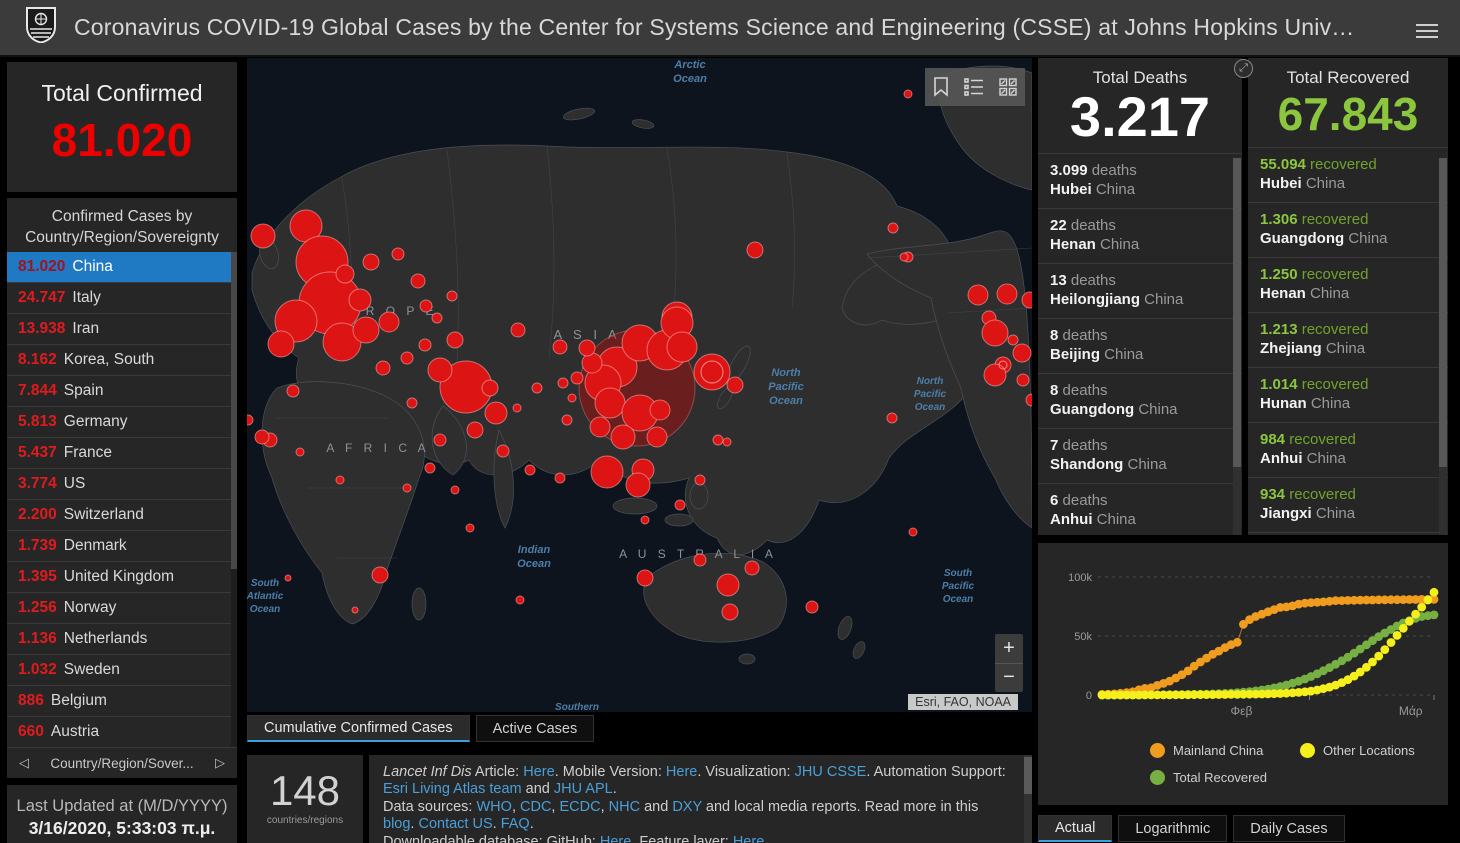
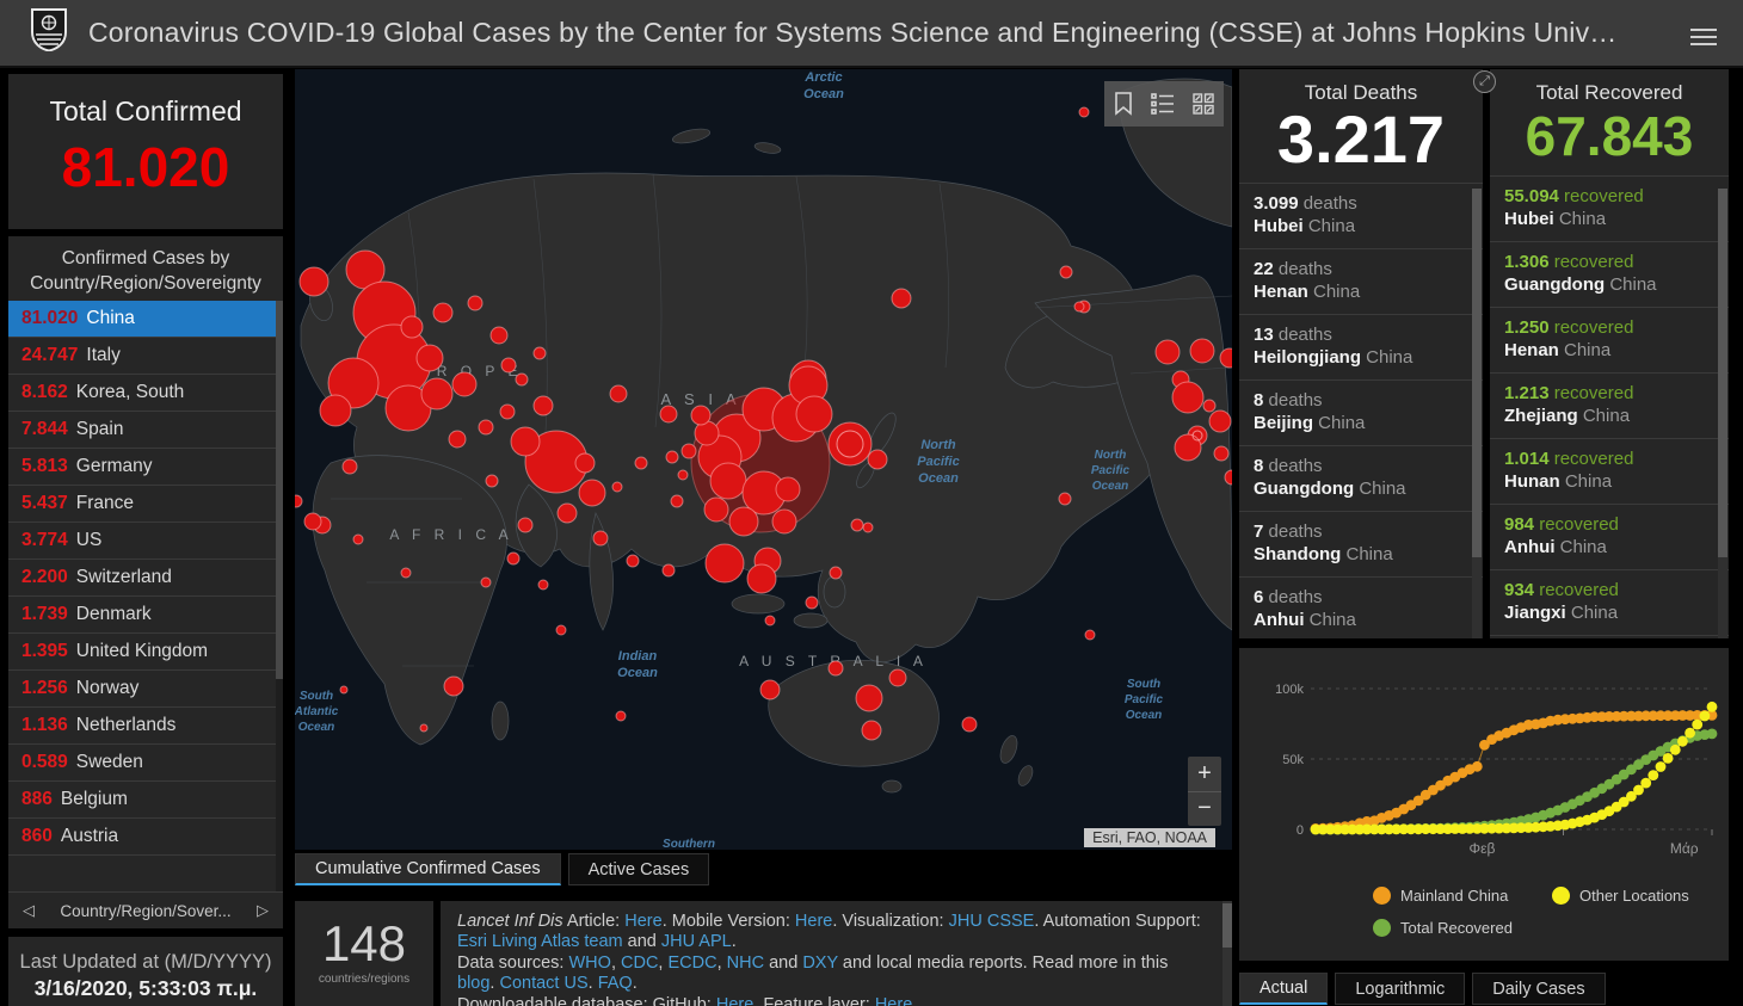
  Coronavirus COVID-19 Global Cases by the Center for Systems Science and Engineering (CSSE) at Johns Hopkins Univ…
  Total Confirmed
  81.020
  Confirmed Cases by Country/Region/Sovereignty
  81.020
  China
  24.747
  Italy
- 13.938
- Iran
  8.162
  Korea, South
  7.844
  Spain
  5.813
  Germany
  5.437
  France
  3.774
  US
  2.200
  Switzerland
  1.739
  Denmark
  1.395
  United Kingdom
  1.256
  Norway
  1.136
  Netherlands
- 1.032
+ 0.589
  Sweden
  886
  Belgium
- 660
+ 860
  Austria
  ◁
  Country/Region/Sover...
  ▷
  Last Updated at (M/D/YYYY)
  3/16/2020, 5:33:03 π.μ.
  Arctic
  Ocean
  A S I A
  A F R I C A
  A U S T A L I A
  North
  Pacific
  Ocean
  North
  Pacific
  Ocean
  Indian
  Ocean
  South
  Atlantic
  Ocean
  South
  Pacific
  Ocean
  Southern
  +
  −
  Esri, FAO, NOAA
  Cumulative Confirmed Cases
  Active Cases
  148
  countries/regions
  Lancet Inf Dis Article: Here. Mobile Version: Here. Visualization: JHU CSSE. Automation Support: Esri Living Atlas team and JHU APL.
  Data sources: WHO, CDC, ECDC, NHC and DXY and local media reports. Read more in this blog. Contact US. FAQ.
  Downloadable database: GitHub: Here. Feature layer: Here
  ⤢
  Total Deaths
  3.217
  3.099 deaths
  Hubei China
  22 deaths
  Henan China
  13 deaths
  Heilongjiang China
  8 deaths
  Beijing China
  8 deaths
  Guangdong China
  7 deaths
  Shandong China
  6 deaths
  Anhui China
  Total Recovered
  67.843
  55.094 recovered
  Hubei China
  1.306 recovered
  Guangdong China
  1.250 recovered
  Henan China
  1.213 recovered
  Zhejiang China
  1.014 recovered
  Hunan China
  984 recovered
  Anhui China
  934 recovered
  Jiangxi China
  0
  50k
  100k
  Φεβ
  Μάρ
  Mainland China
  Other Locations
  Total Recovered
  Actual
  Logarithmic
  Daily Cases
